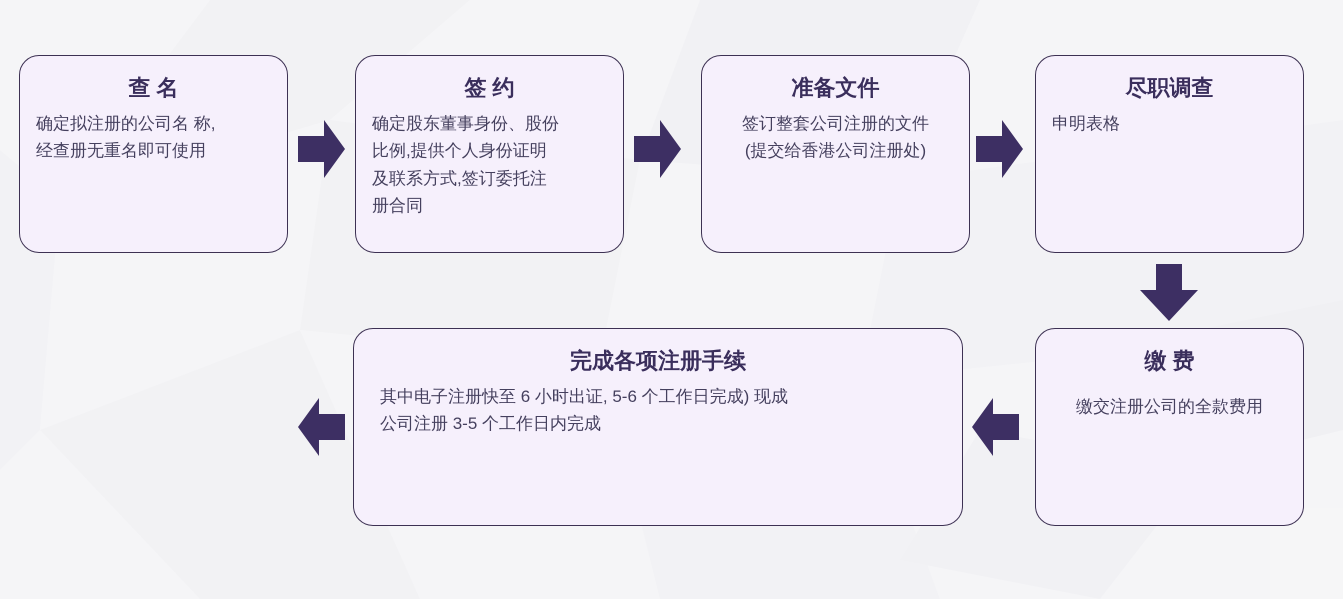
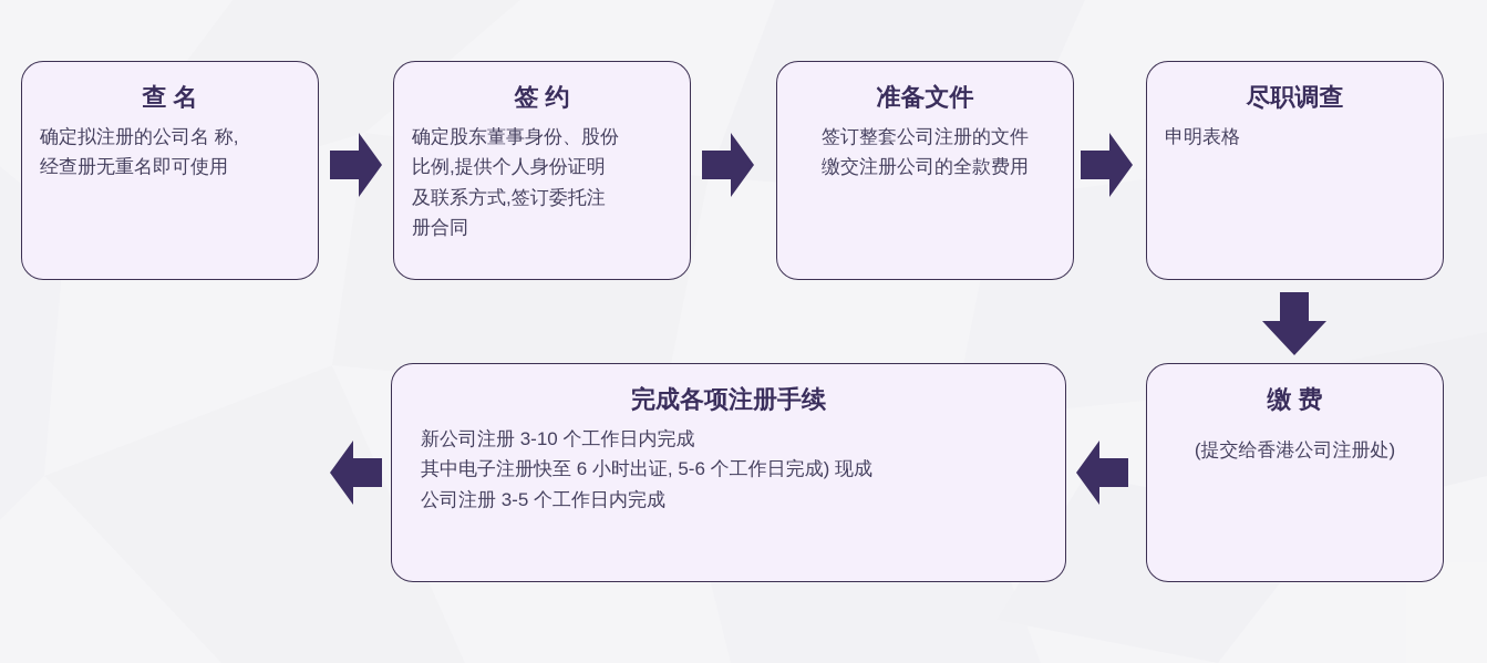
  查 名
  确定拟注册的公司名 称,
  经查册无重名即可使用
  签 约
  确定股东董事身份、股份
  比例,提供个人身份证明
  及联系方式,签订委托注
  册合同
  准备文件
  签订整套公司注册的文件
- (提交给香港公司注册处)
+ 缴交注册公司的全款费用
  尽职调查
  申明表格
  完成各项注册手续
+ 新公司注册 3-10 个工作日内完成
  其中电子注册快至 6 小时出证, 5-6 个工作日完成) 现成
  公司注册 3-5 个工作日内完成
  缴 费
- 缴交注册公司的全款费用
+ (提交给香港公司注册处)
